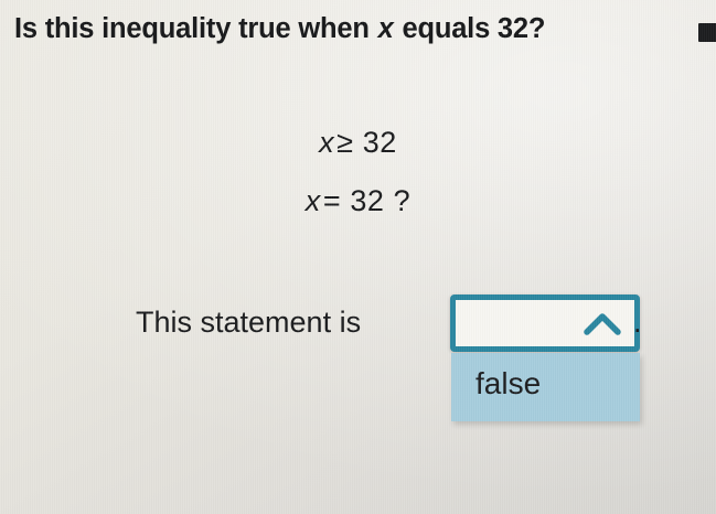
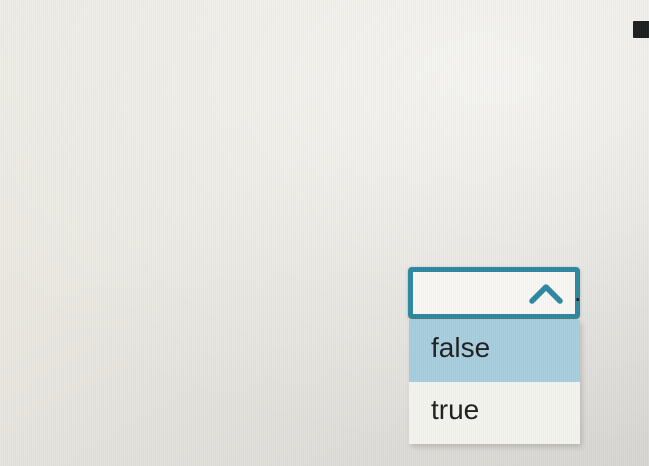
- Is this inequality true when x equals 32?
- x≥ 32
- x= 32 ?
- This statement is
  .
  false
+ true
